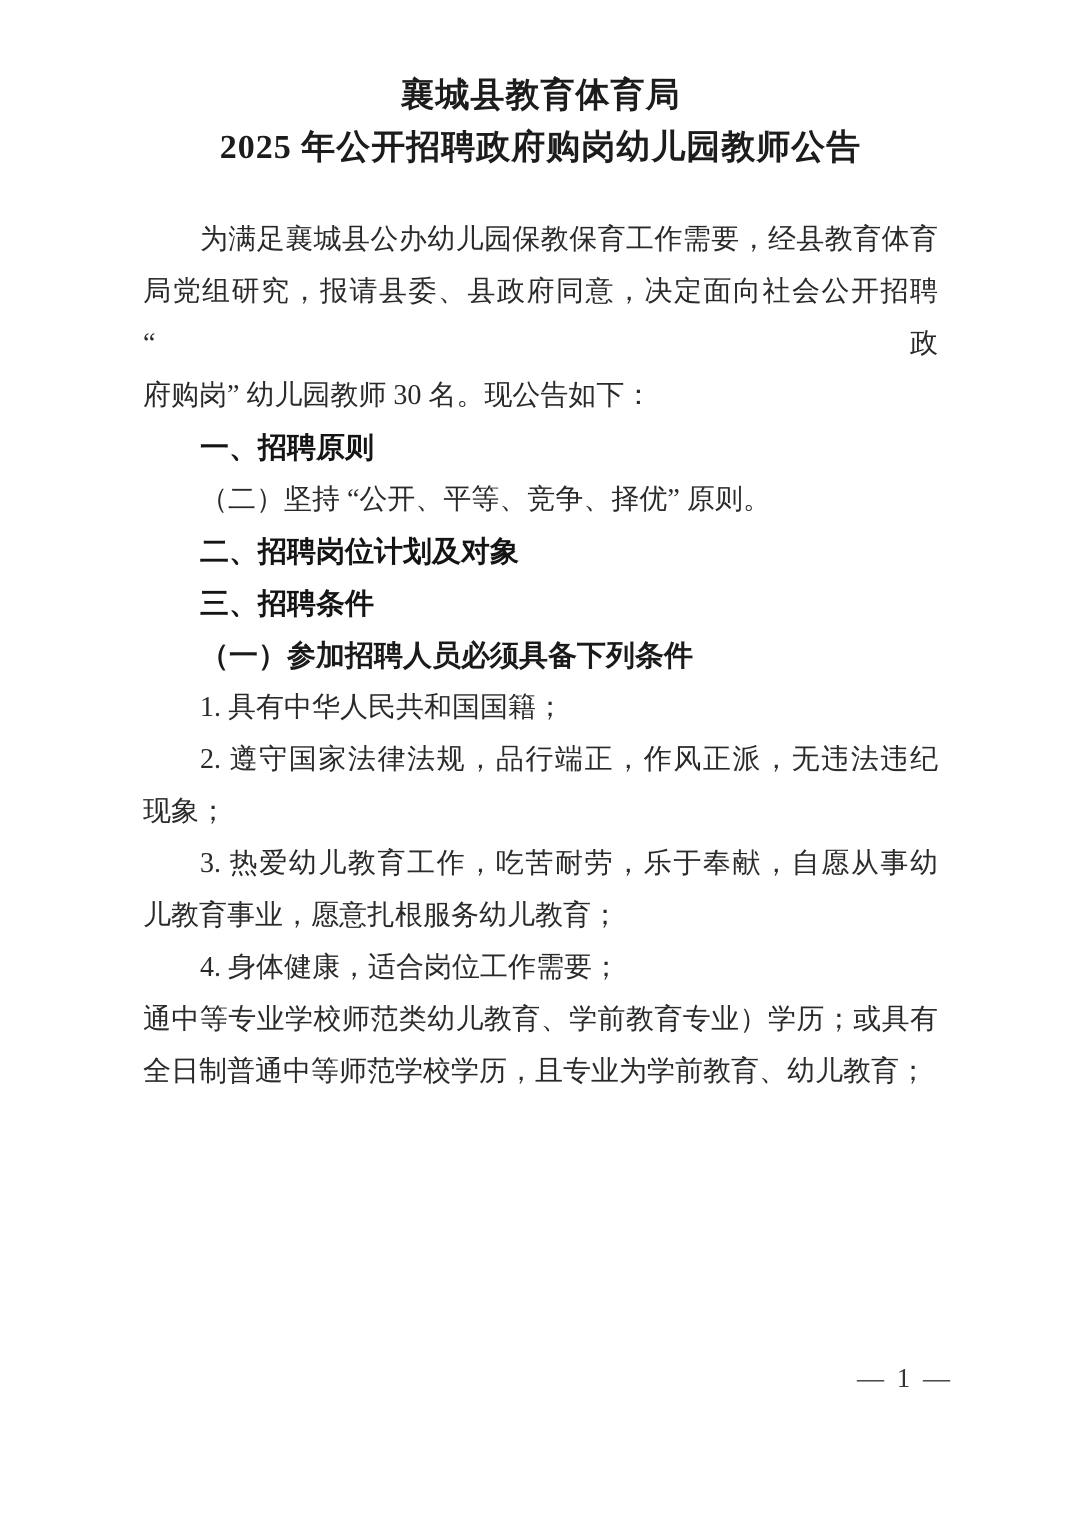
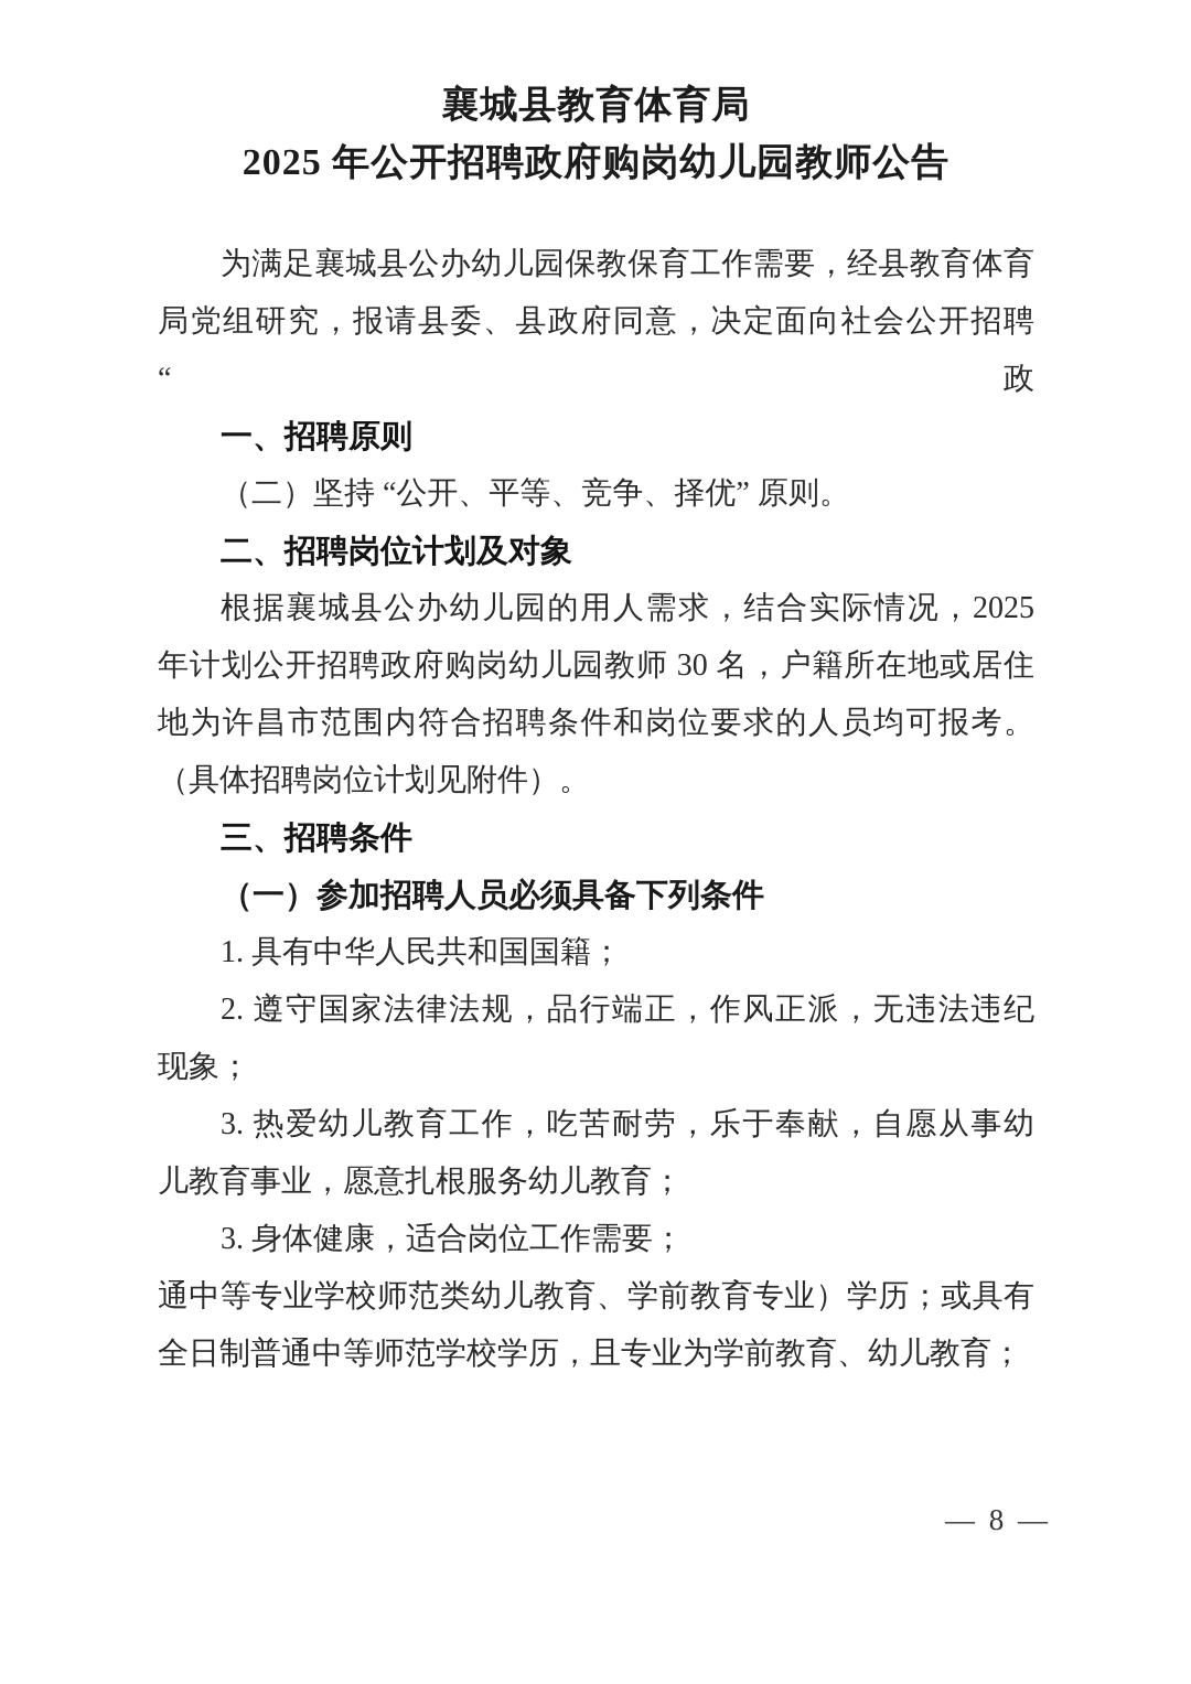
  襄城县教育体育局
  2025 年公开招聘政府购岗幼儿园教师公告
  为满足襄城县公办幼儿园保教保育工作需要，经县教育体育
  局党组研究，报请县委、县政府同意，决定面向社会公开招聘 “政
- 府购岗” 幼儿园教师 30 名。现公告如下：
  一、招聘原则
  （二）坚持 “公开、平等、竞争、择优” 原则。
  二、招聘岗位计划及对象
+ 根据襄城县公办幼儿园的用人需求，结合实际情况，2025
+ 年计划公开招聘政府购岗幼儿园教师 30 名，户籍所在地或居住
+ 地为许昌市范围内符合招聘条件和岗位要求的人员均可报考。
+ （具体招聘岗位计划见附件）。
  三、招聘条件
  （一）参加招聘人员必须具备下列条件
  1. 具有中华人民共和国国籍；
  2. 遵守国家法律法规，品行端正，作风正派，无违法违纪
  现象；
  3. 热爱幼儿教育工作，吃苦耐劳，乐于奉献，自愿从事幼
  儿教育事业，愿意扎根服务幼儿教育；
- 4. 身体健康，适合岗位工作需要；
+ 3. 身体健康，适合岗位工作需要；
  通中等专业学校师范类幼儿教育、学前教育专业）学历；或具有
  全日制普通中等师范学校学历，且专业为学前教育、幼儿教育；
- — 1 —
+ — 8 —
